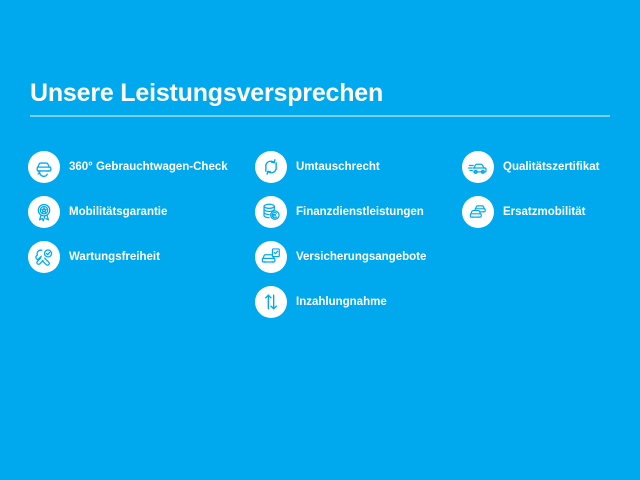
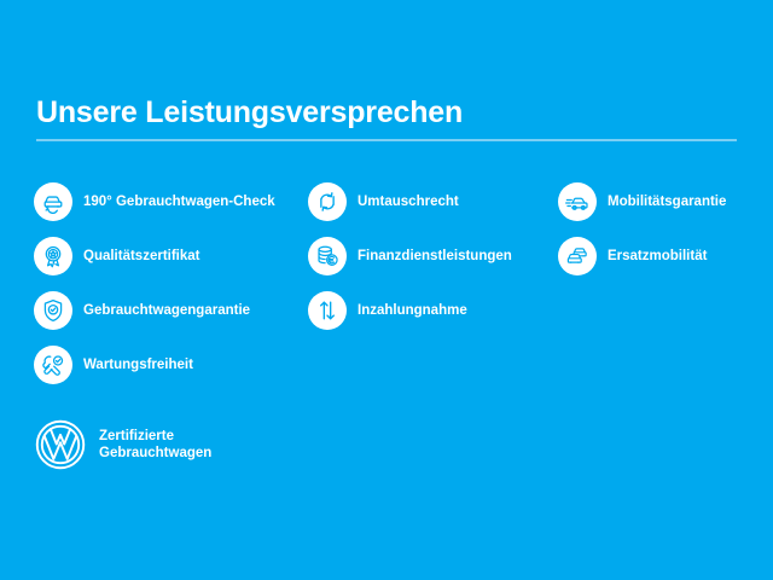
  Unsere Leistungsversprechen
- 360° Gebrauchtwagen-Check
+ 190° Gebrauchtwagen-Check
- Mobilitätsgarantie
+ Qualitätszertifikat
+ Gebrauchtwagengarantie
  Wartungsfreiheit
  Umtauschrecht
  Finanzdienstleistungen
- Versicherungsangebote
  Inzahlungnahme
- Qualitätszertifikat
+ Mobilitätsgarantie
  Ersatzmobilität
+ Zertifizierte
+ Gebrauchtwagen
